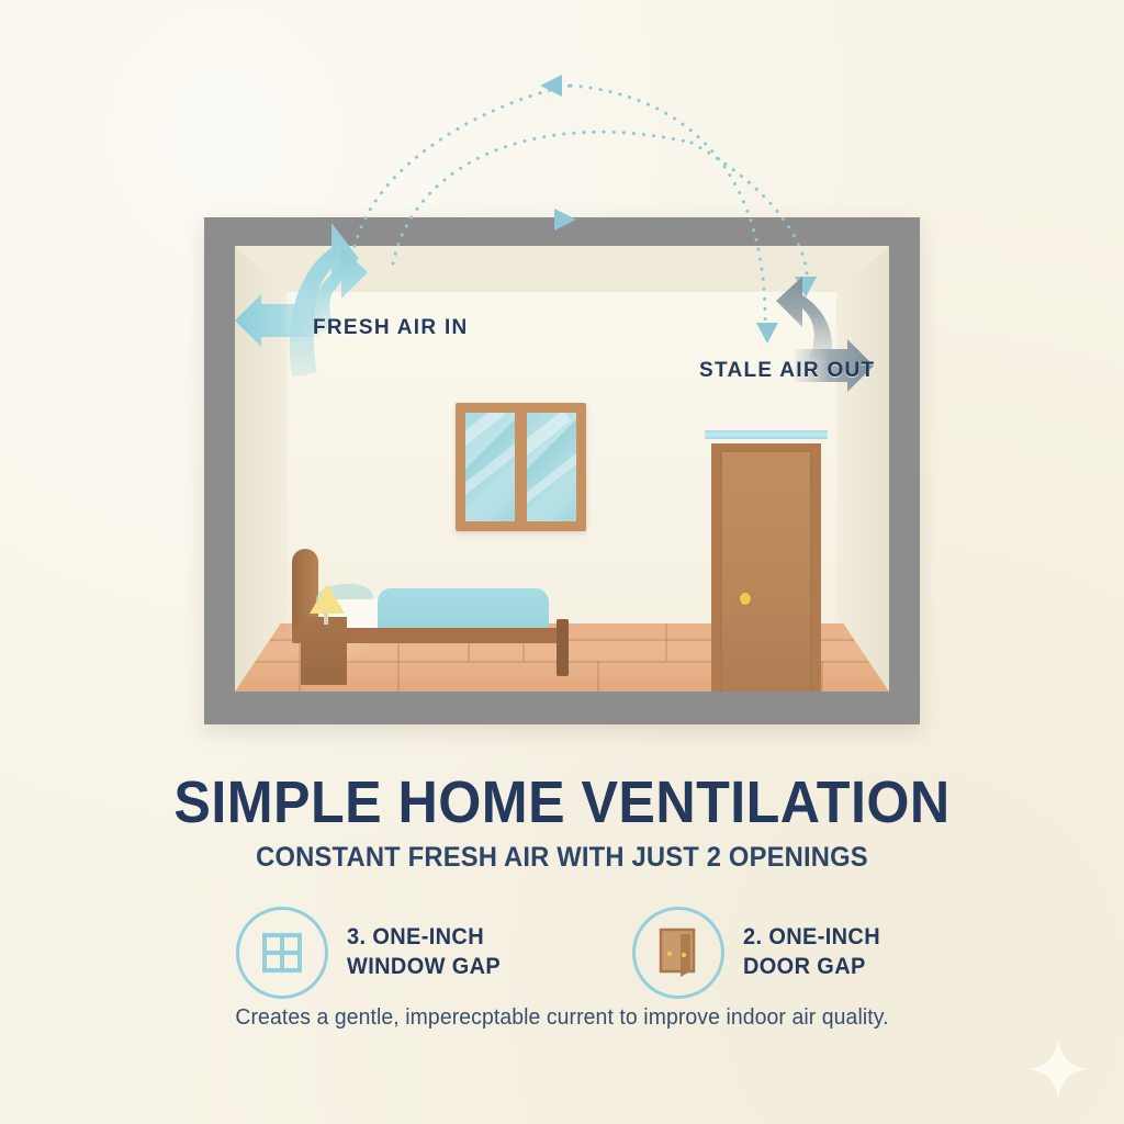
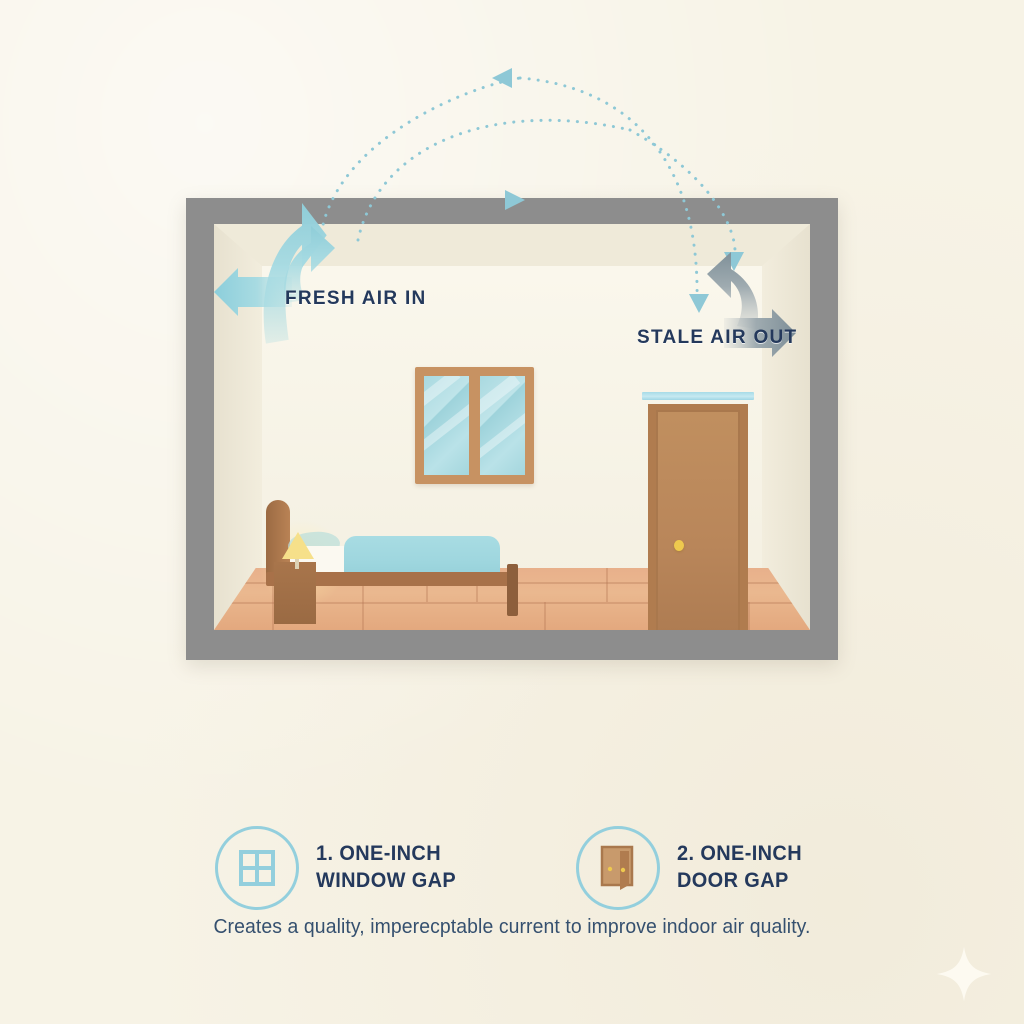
  FRESH AIR IN
  STALE AIR OUT
- SIMPLE HOME VENTILATION
- CONSTANT FRESH AIR WITH JUST 2 OPENINGS
- 3. ONE-INCH
+ 1. ONE-INCH
  WINDOW GAP
  2. ONE-INCH
  DOOR GAP
- Creates a gentle, imperecptable current to improve indoor air quality.
+ Creates a quality, imperecptable current to improve indoor air quality.
